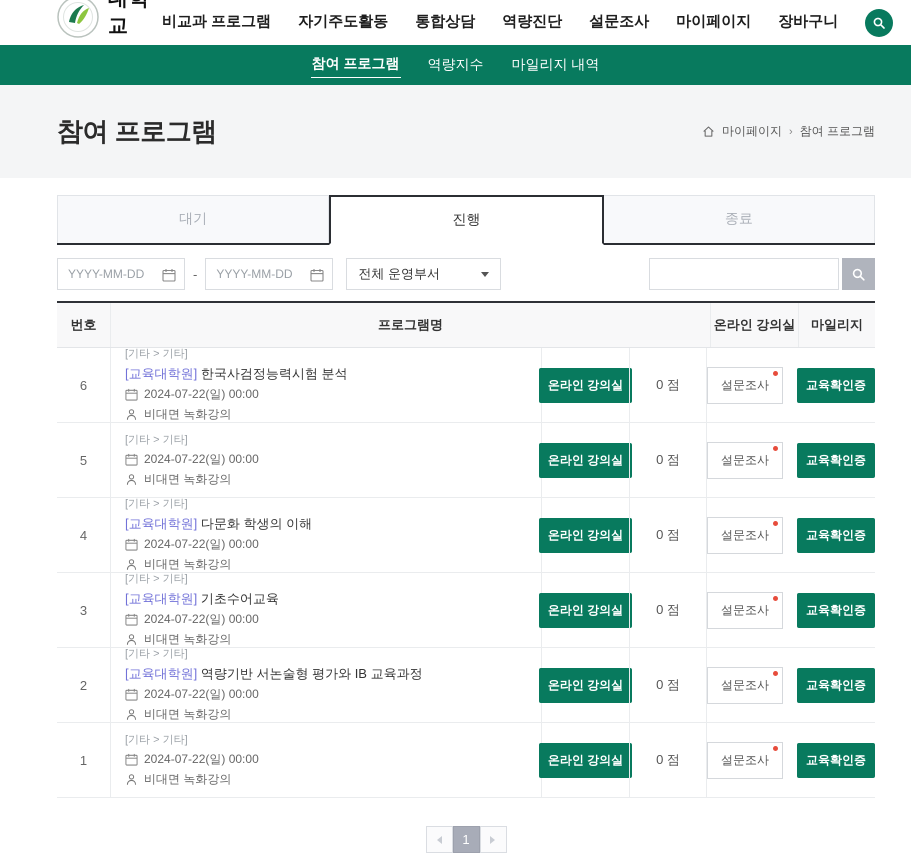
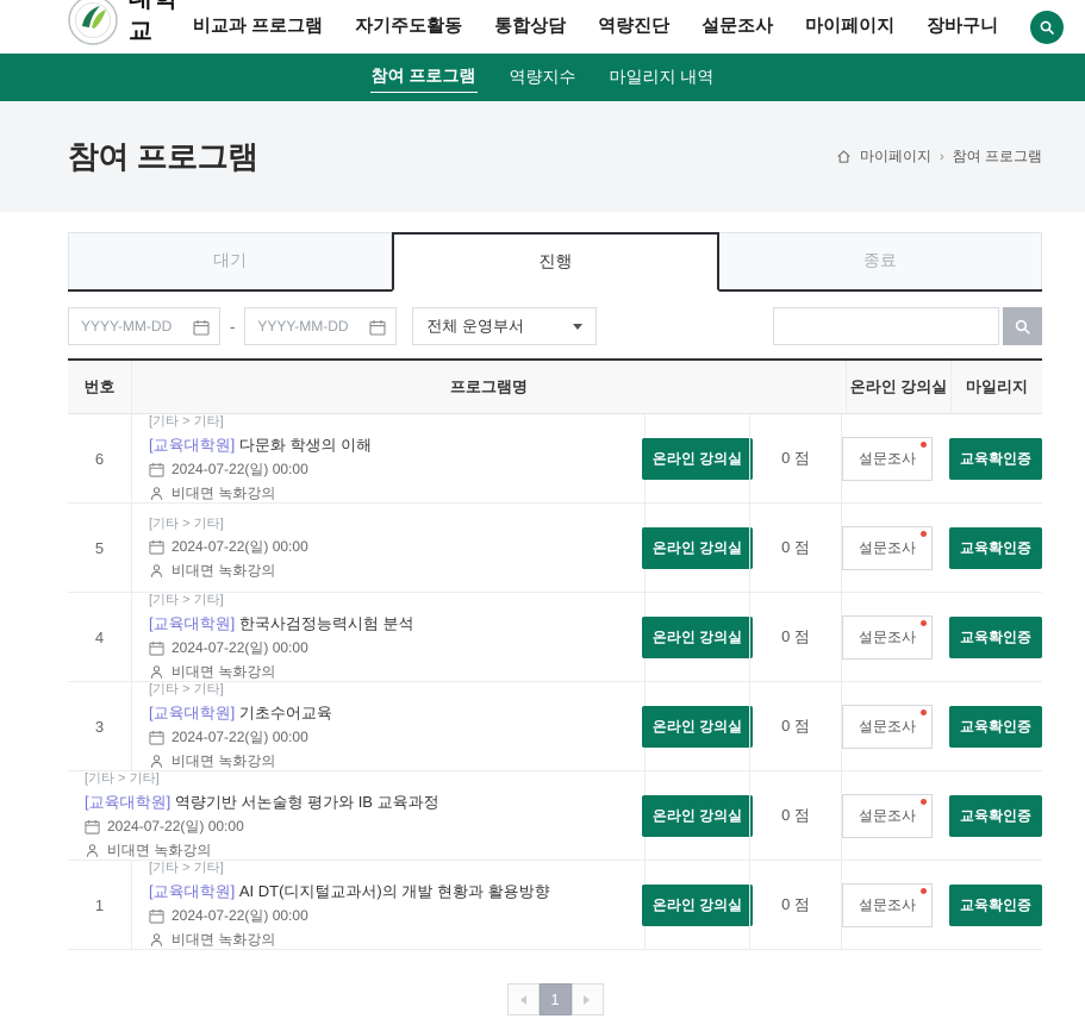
  비교과 프로그램
  자기주도활동
  통합상담
  역량진단
  설문조사
  마이페이지
  장바구니
  참여 프로그램
  역량지수
  마일리지 내역
  참여 프로그램
  마이페이지
  ›
  참여 프로그램
  대기
  진행
  종료
  YYYY-MM-DD
  -
  YYYY-MM-DD
  전체 운영부서
  번호
  프로그램명
  온라인 강의실
  마일리지
  6
  [기타 > 기타]
- [교육대학원] 한국사검정능력시험 분석
+ [교육대학원] 다문화 학생의 이해
  2024-07-22(일) 00:00
  비대면 녹화강의
  온라인 강의실
  0 점
  설문조사
  교육확인증
  5
  [기타 > 기타]
  2024-07-22(일) 00:00
  비대면 녹화강의
  온라인 강의실
  0 점
  설문조사
  교육확인증
  4
  [기타 > 기타]
- [교육대학원] 다문화 학생의 이해
+ [교육대학원] 한국사검정능력시험 분석
  2024-07-22(일) 00:00
  비대면 녹화강의
  온라인 강의실
  0 점
  설문조사
  교육확인증
  3
  [기타 > 기타]
  [교육대학원] 기초수어교육
  2024-07-22(일) 00:00
  비대면 녹화강의
  온라인 강의실
  0 점
  설문조사
  교육확인증
- 2
  [기타 > 기타]
  [교육대학원] 역량기반 서논술형 평가와 IB 교육과정
  2024-07-22(일) 00:00
  비대면 녹화강의
  온라인 강의실
  0 점
  설문조사
  교육확인증
  1
  [기타 > 기타]
+ [교육대학원] AI DT(디지털교과서)의 개발 현황과 활용방향
  2024-07-22(일) 00:00
  비대면 녹화강의
  온라인 강의실
  0 점
  설문조사
  교육확인증
  1
